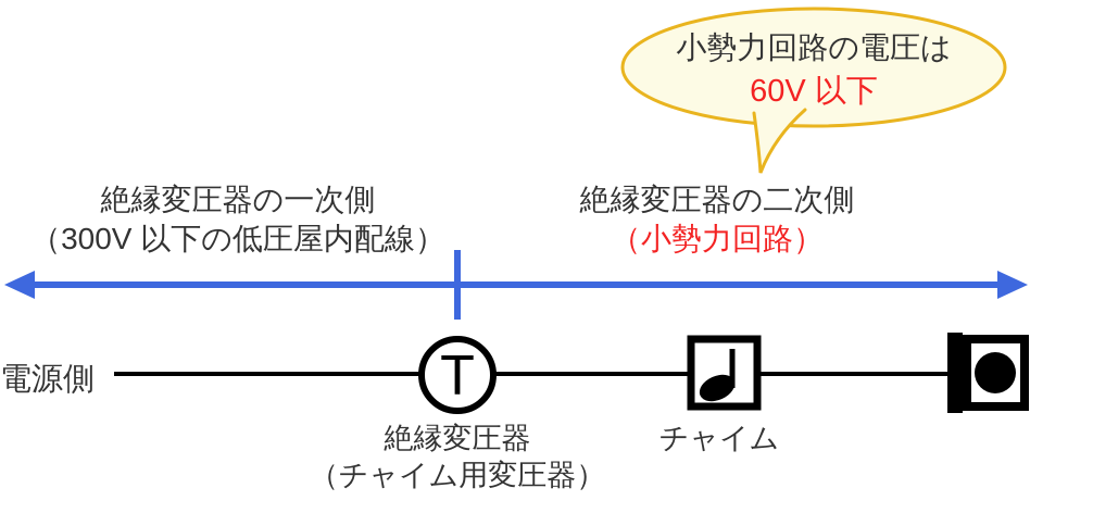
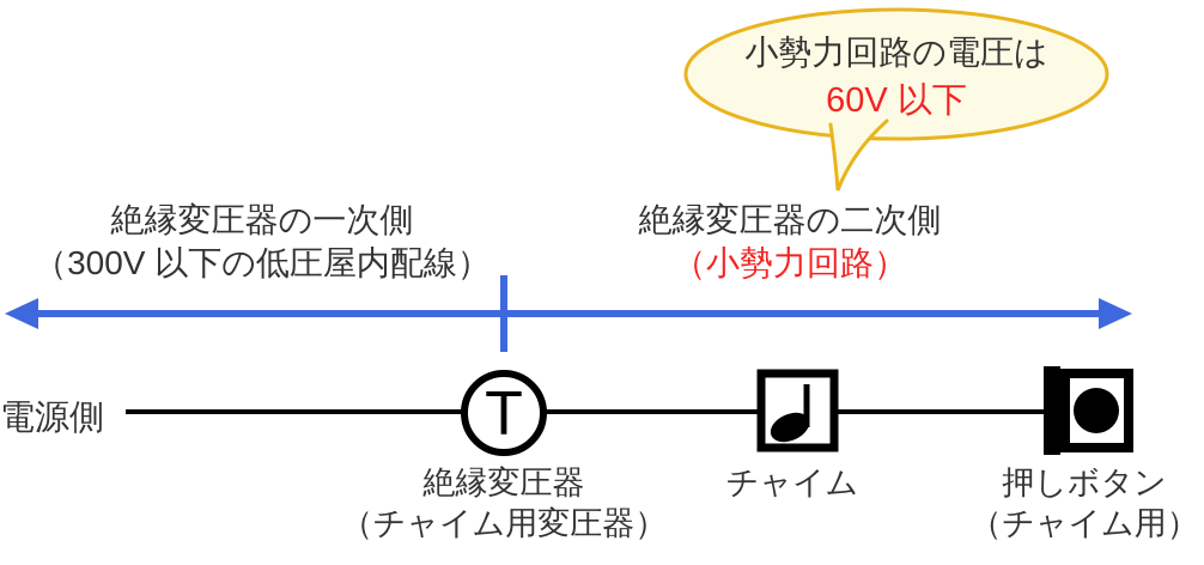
  小勢力回路の電圧は
  60V 以下
  絶縁変圧器の一次側
  （300V 以下の低圧屋内配線）
  絶縁変圧器の二次側
  （小勢力回路）
  T
  電源側
  絶縁変圧器
  （チャイム用変圧器）
  チャイム
+ 押しボタン
+ （チャイム用）
